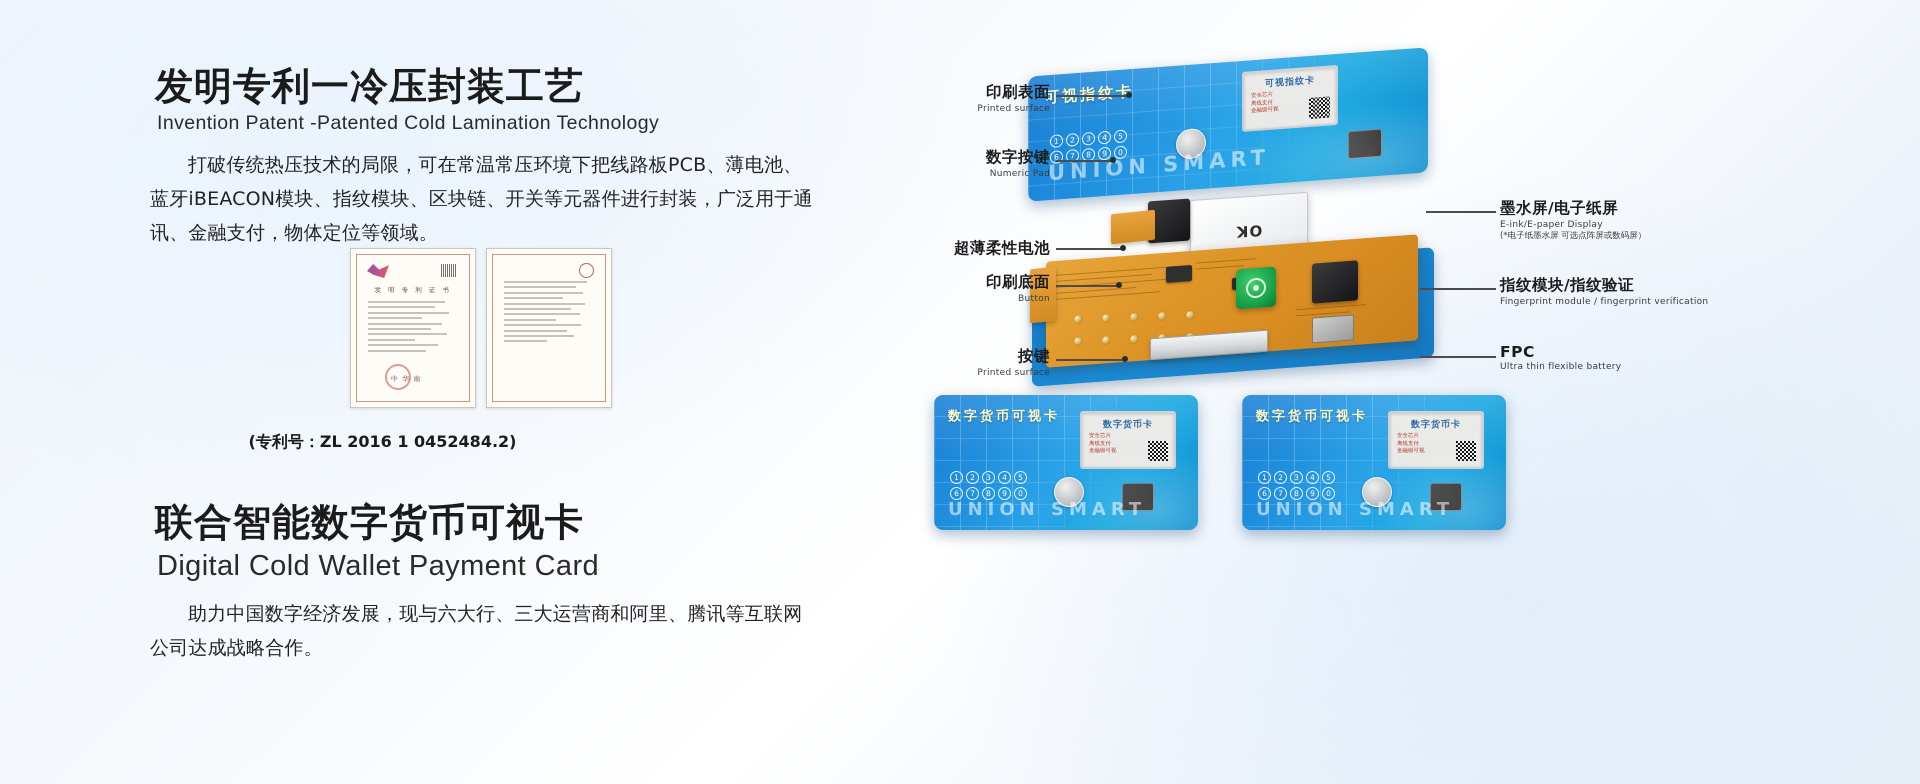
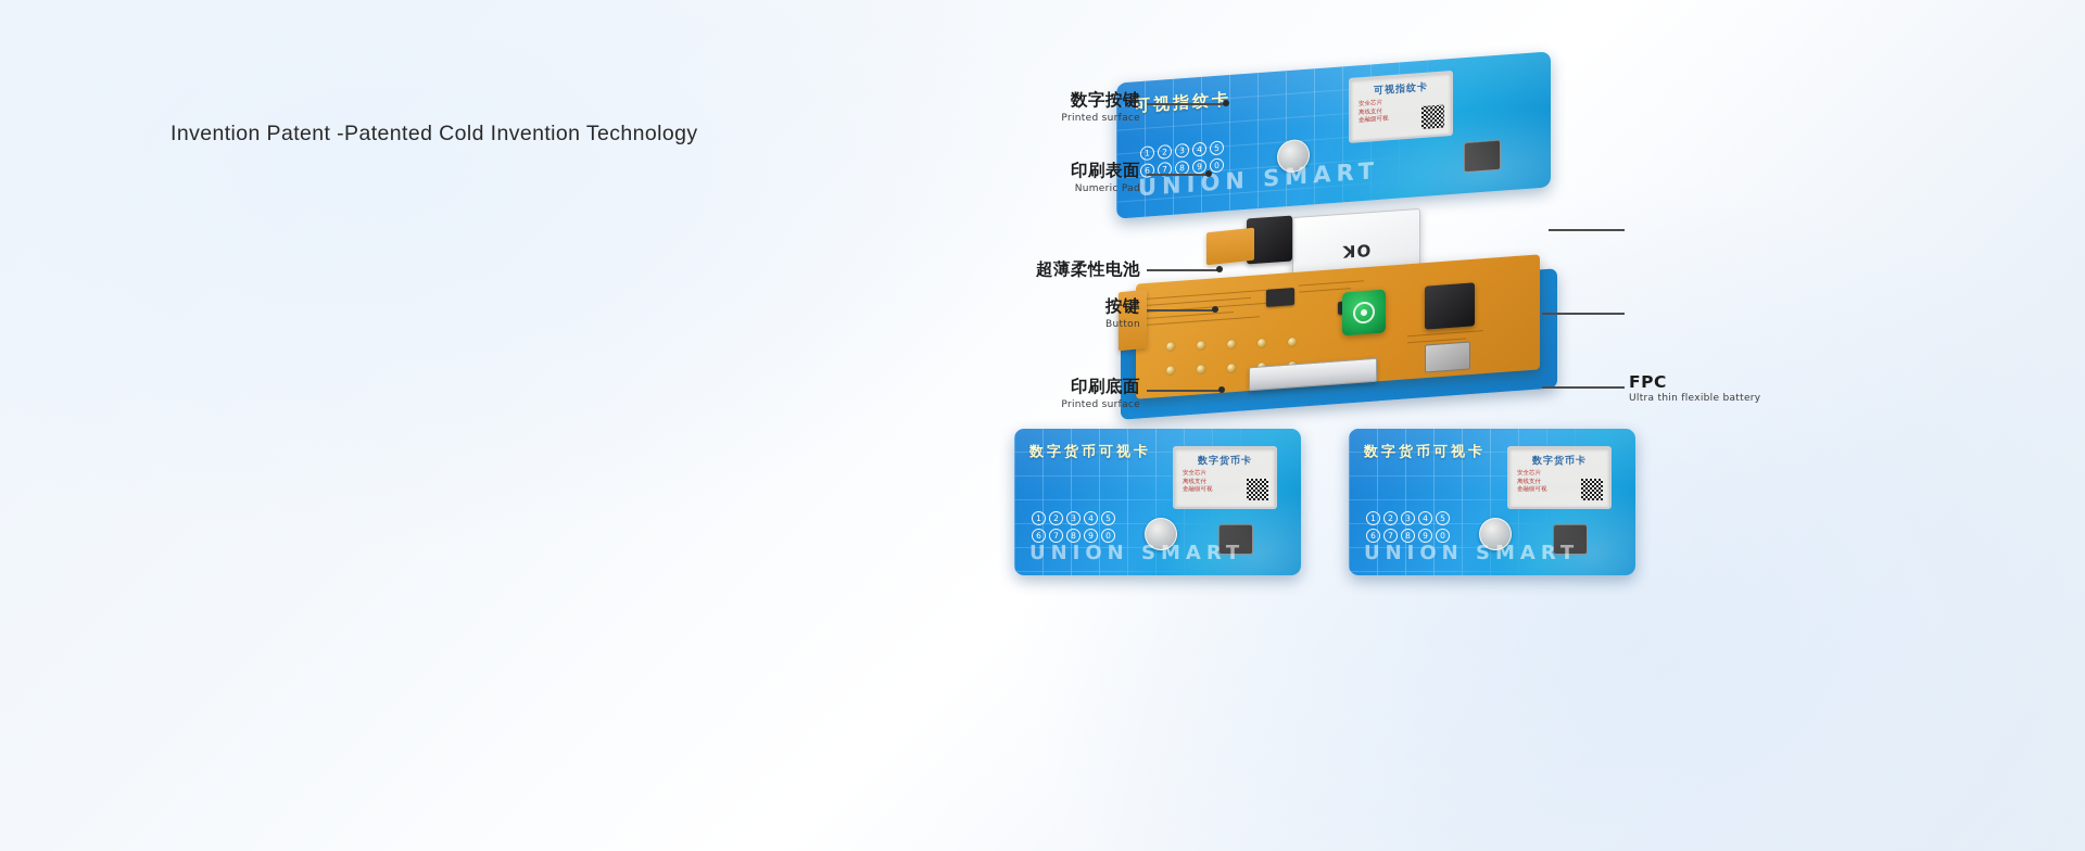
- 发明专利一冷压封装工艺
- Invention Patent -Patented Cold Lamination Technology
+ Invention Patent -Patented Cold Invention Technology
- 打破传统热压技术的局限，可在常温常压环境下把线路板PCB、薄电池、蓝牙iBEACON模块、指纹模块、区块链、开关等元器件进行封装，广泛用于通讯、金融支付，物体定位等领域。
- 发 明 专 利 证 书
- 中 华 南
- (专利号：ZL 2016 1 0452484.2)
- 联合智能数字货币可视卡
- Digital Cold Wallet Payment Card
- 助力中国数字经济发展，现与六大行、三大运营商和阿里、腾讯等互联网公司达成战略合作。
- 印刷表面
+ 数字按键
  Printed surface
- 数字按键
+ 印刷表面
  Numeric Pad
  超薄柔性电池
- 印刷底面
+ 按键
  Button
- 按键
+ 印刷底面
  Printed surface
- 墨水屏/电子纸屏
- E-ink/E-paper Display
- (*电子纸墨水屏 可选点阵屏或数码屏）
- 指纹模块/指纹验证
- Fingerprint module / fingerprint verification
  FPC
  Ultra thin flexible battery
